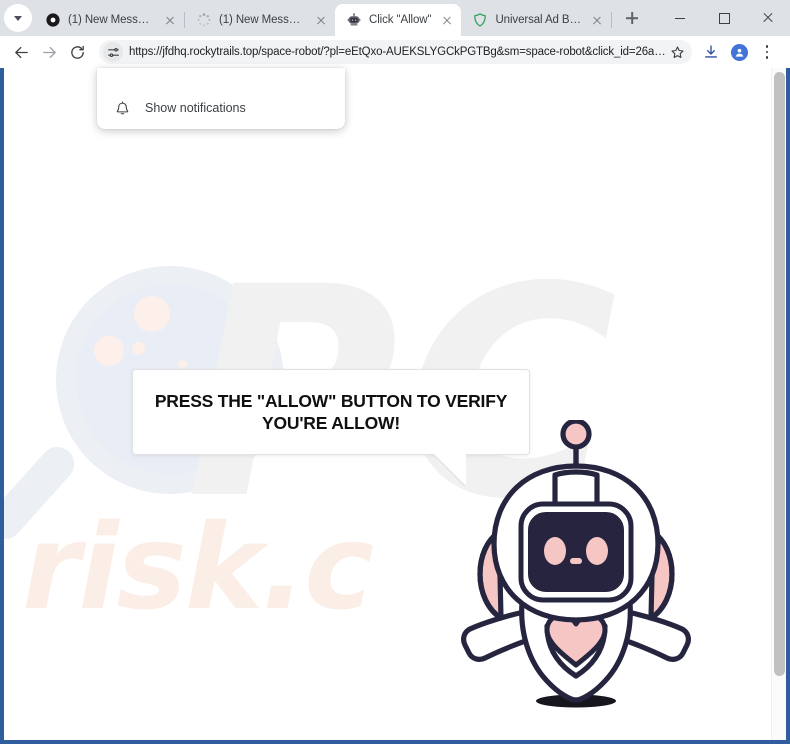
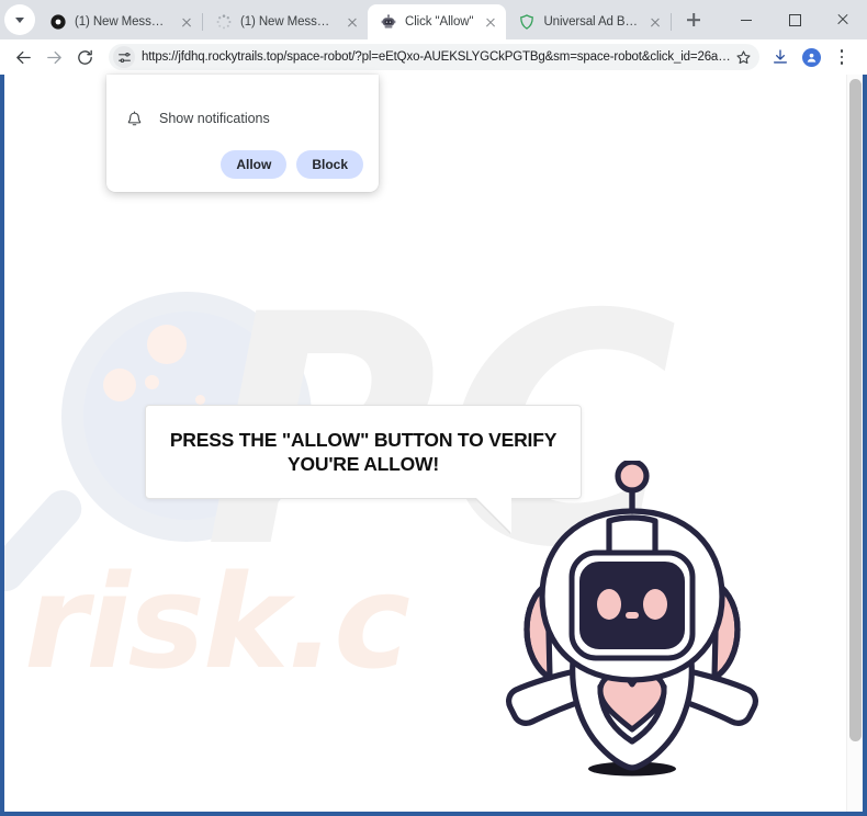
  (1) New Message
  (1) New Message
  Click "Allow"
  Universal Ad Bloc
  https://jfdhq.rockytrails.top/space-robot/?pl=eEtQxo-AUEKSLYGCkPGTBg&sm=space-robot&click_id=26a86
  risk.c
  PRESS THE "ALLOW" BUTTON TO VERIFY YOU'RE ALLOW!
  Show notifications
+ Allow
+ Block
